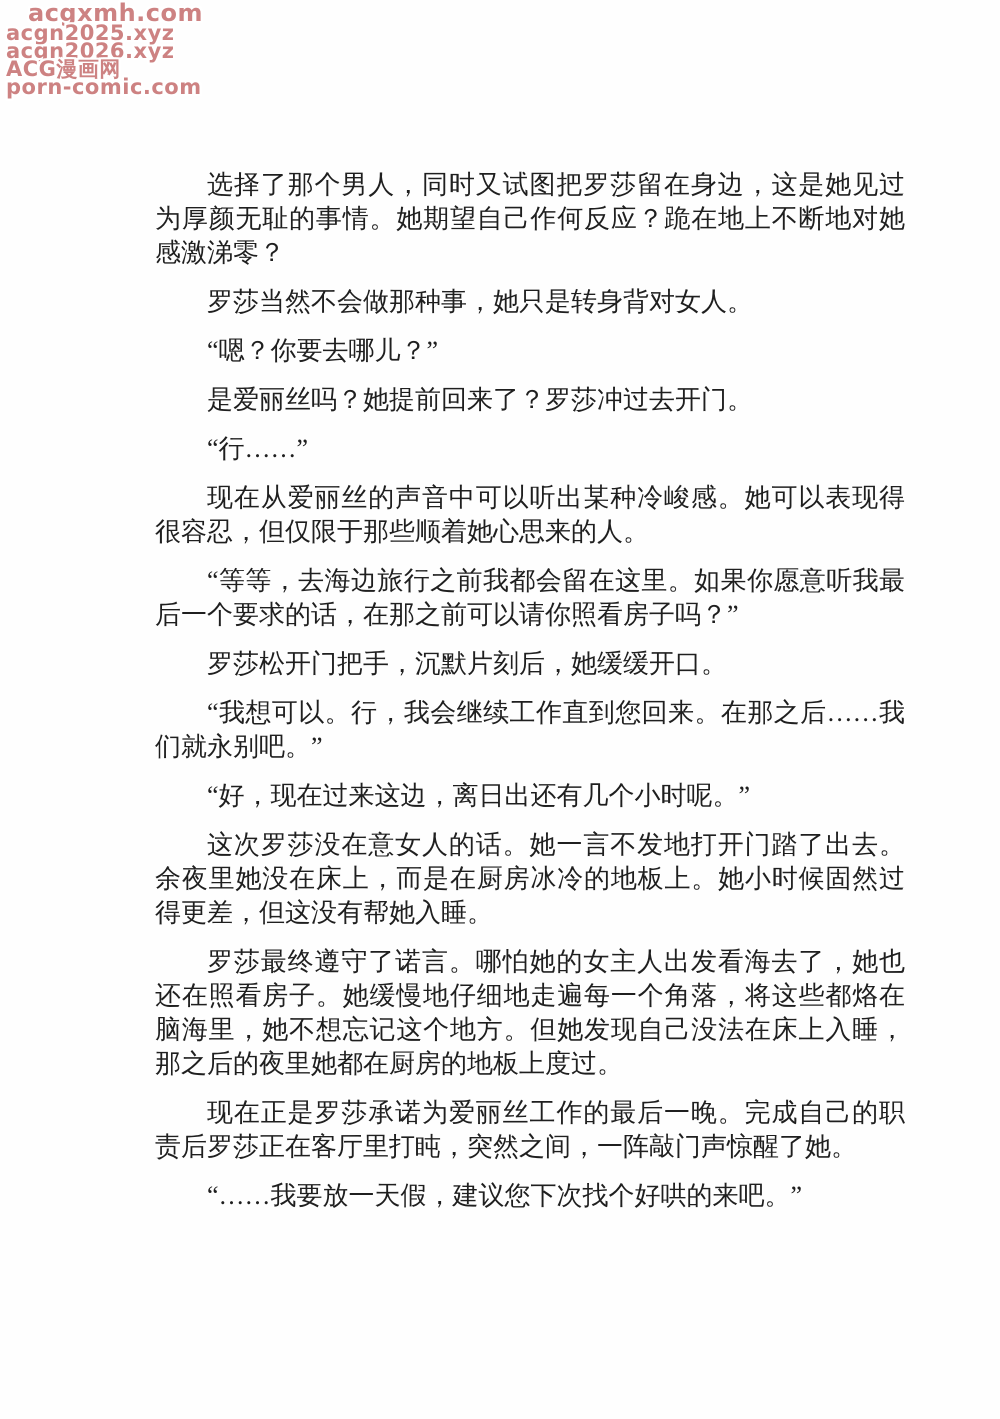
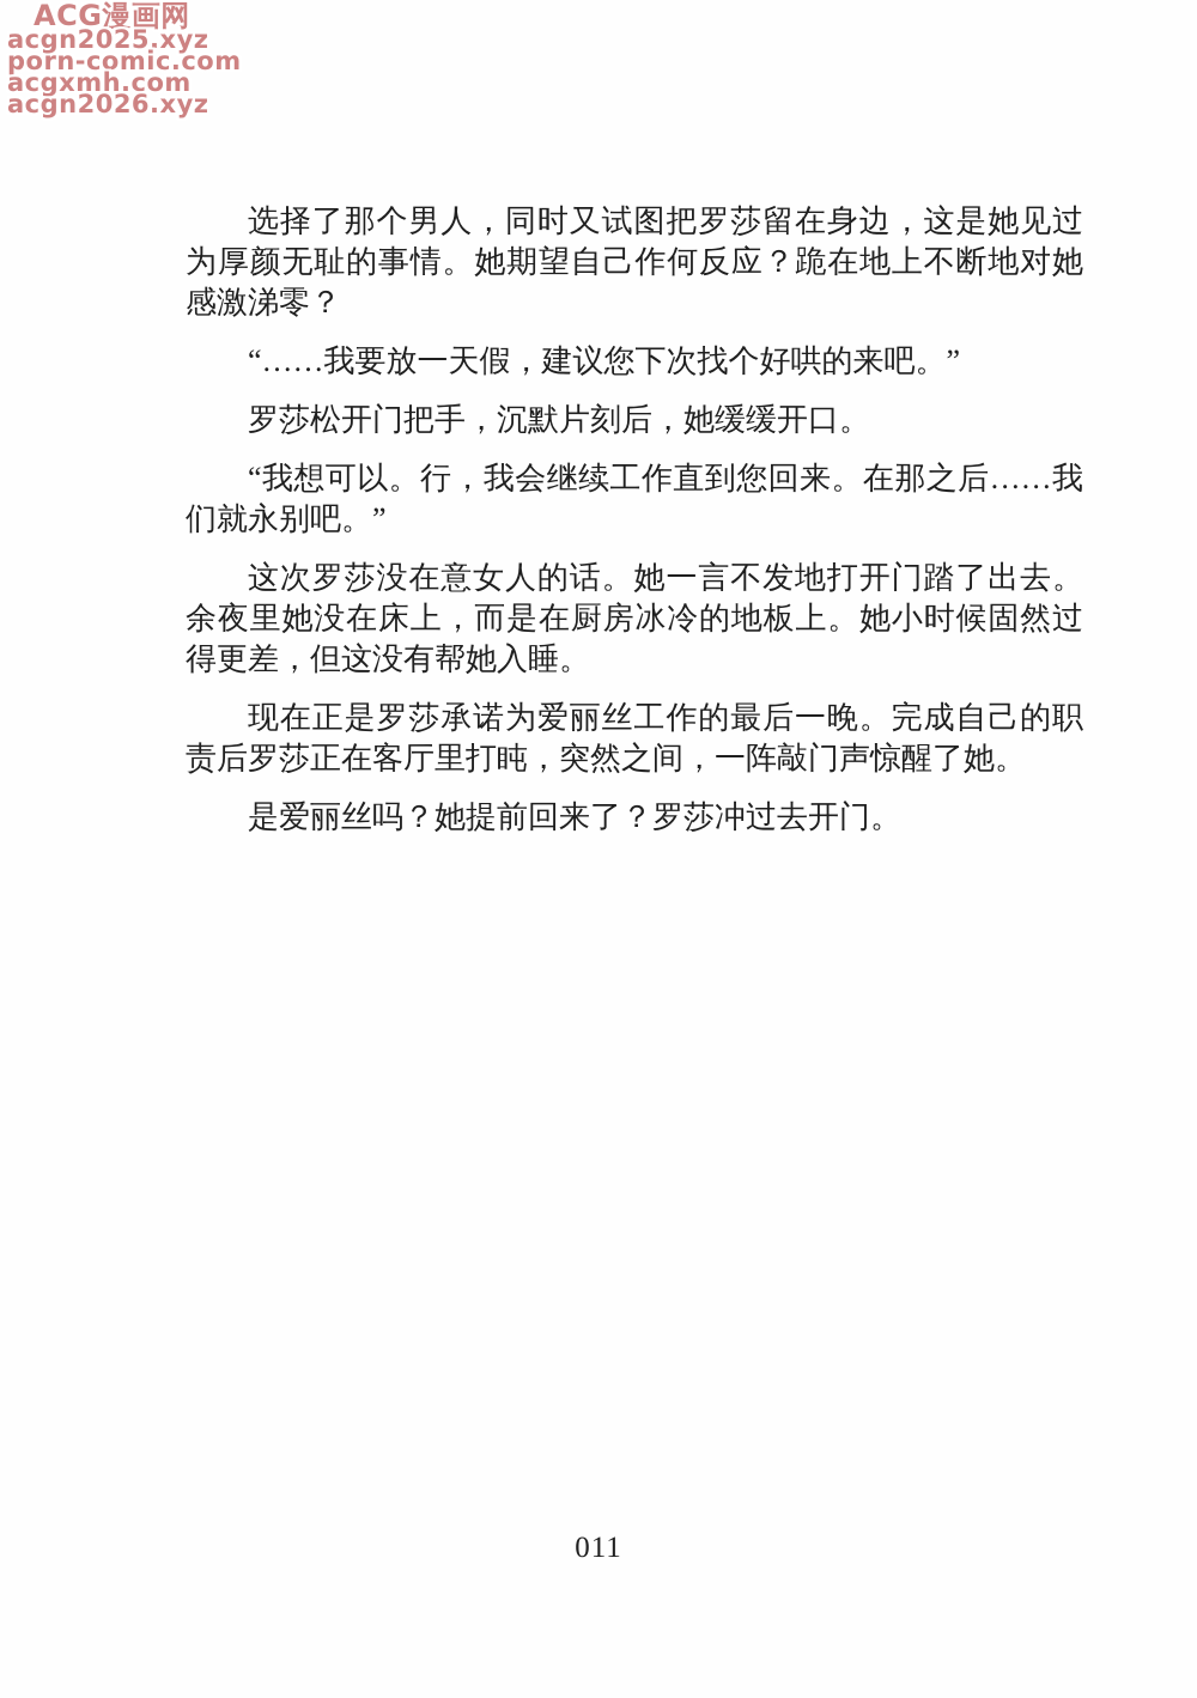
- acgxmh.com
+ ACG漫画网
  acgn2025.xyz
- acgn2026.xyz
+ porn-comic.com
- ACG漫画网
+ acgxmh.com
- porn-comic.com
+ acgn2026.xyz
  选择了那个男人，同时又试图把罗莎留在身边，这是她见过为厚颜无耻的事情。她期望自己作何反应？跪在地上不断地对她感激涕零？
- 罗莎当然不会做那种事，她只是转身背对女人。
- “嗯？你要去哪儿？”
- 是爱丽丝吗？她提前回来了？罗莎冲过去开门。
+ “……我要放一天假，建议您下次找个好哄的来吧。”
- “行……”
- 现在从爱丽丝的声音中可以听出某种冷峻感。她可以表现得很容忍，但仅限于那些顺着她心思来的人。
- “等等，去海边旅行之前我都会留在这里。如果你愿意听我最后一个要求的话，在那之前可以请你照看房子吗？”
  罗莎松开门把手，沉默片刻后，她缓缓开口。
  “我想可以。行，我会继续工作直到您回来。在那之后……我们就永别吧。”
- “好，现在过来这边，离日出还有几个小时呢。”
  这次罗莎没在意女人的话。她一言不发地打开门踏了出去。余夜里她没在床上，而是在厨房冰冷的地板上。她小时候固然过得更差，但这没有帮她入睡。
- 罗莎最终遵守了诺言。哪怕她的女主人出发看海去了，她也还在照看房子。她缓慢地仔细地走遍每一个角落，将这些都烙在脑海里，她不想忘记这个地方。但她发现自己没法在床上入睡，那之后的夜里她都在厨房的地板上度过。
  现在正是罗莎承诺为爱丽丝工作的最后一晚。完成自己的职责后罗莎正在客厅里打盹，突然之间，一阵敲门声惊醒了她。
- “……我要放一天假，建议您下次找个好哄的来吧。”
+ 是爱丽丝吗？她提前回来了？罗莎冲过去开门。
+ 011
